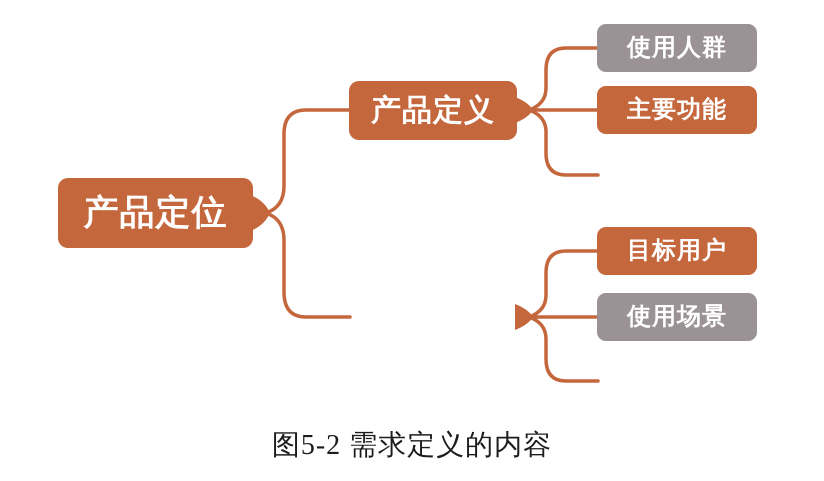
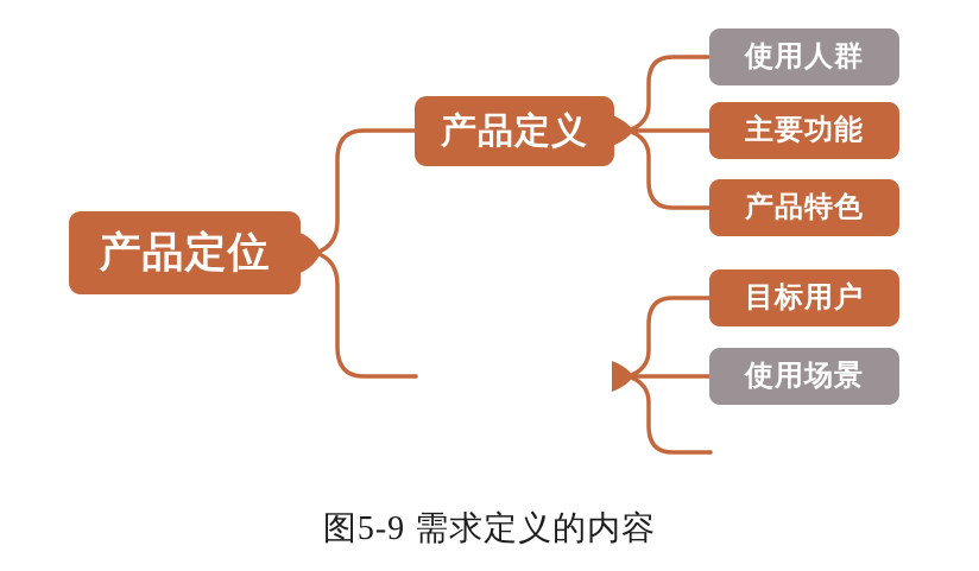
  产品定位
  产品定义
  使用人群
  主要功能
+ 产品特色
  目标用户
  使用场景
- 图5-2 需求定义的内容
+ 图5-9 需求定义的内容
